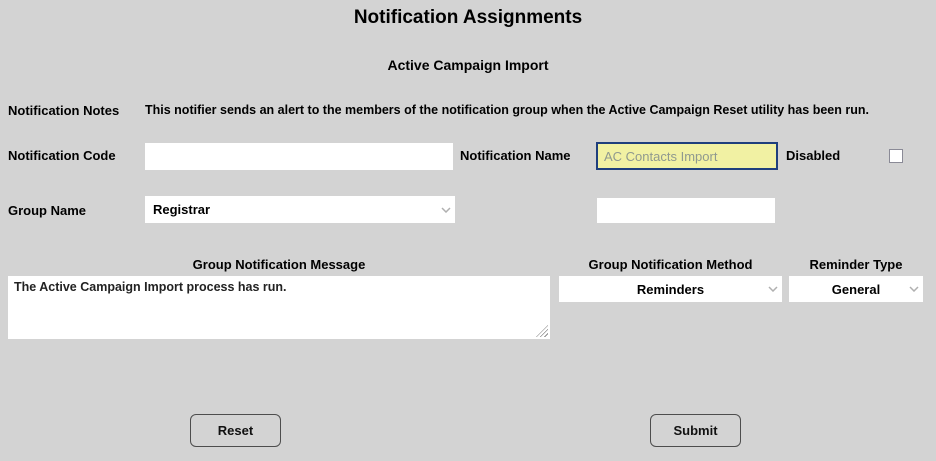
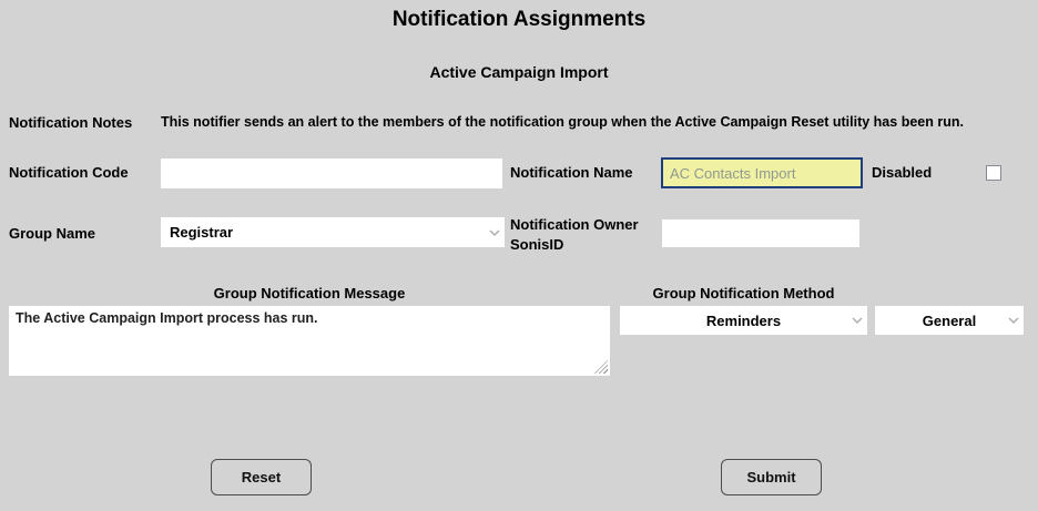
  Notification Assignments
  Active Campaign Import
  Notification Notes
  This notifier sends an alert to the members of the notification group when the Active Campaign Reset utility has been run.
  Notification Code
  Notification Name
  AC Contacts Import
  Disabled
  Group Name
  Registrar
+ Notification Owner SonisID
  Group Notification Message
  The Active Campaign Import process has run.
  Group Notification Method
  Reminders
- Reminder Type
  General
  Reset
  Submit
